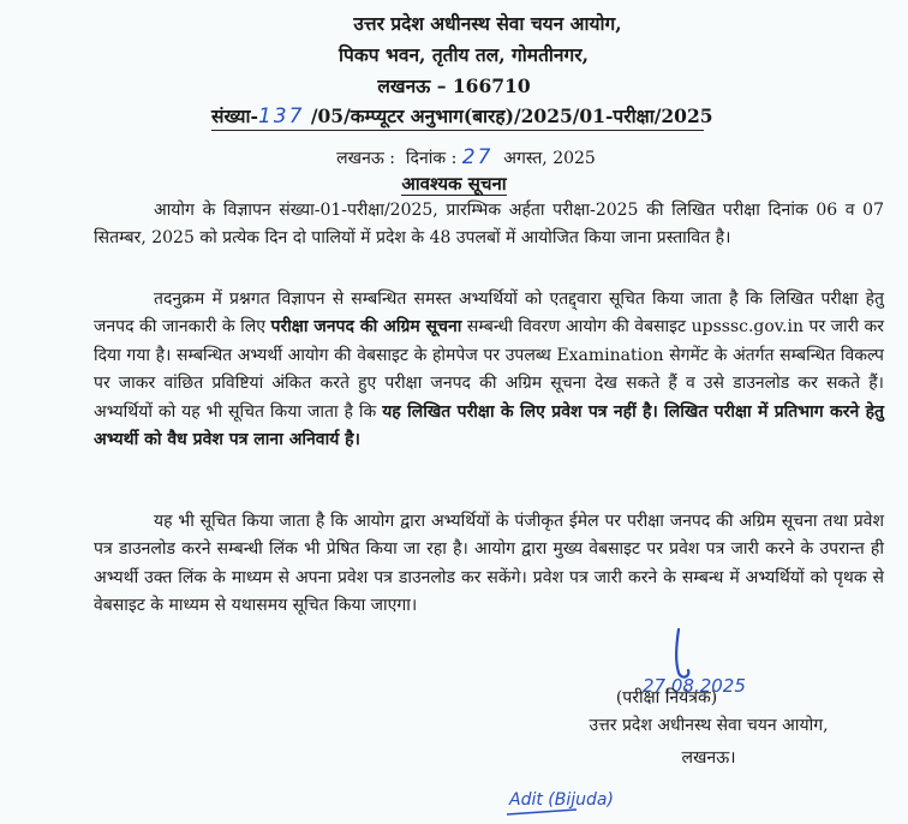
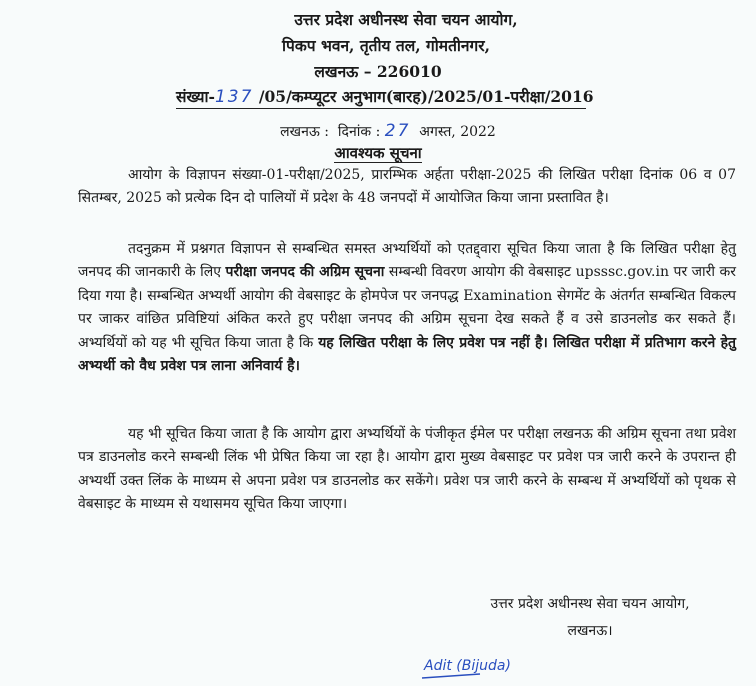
  उत्तर प्रदेश अधीनस्थ सेवा चयन आयोग,
  पिकप भवन, तृतीय तल, गोमतीनगर,
- लखनऊ – 166710
+ लखनऊ – 226010
- संख्या-137 /05/कम्प्यूटर अनुभाग(बारह)/2025/01-परीक्षा/2025
+ संख्या-137 /05/कम्प्यूटर अनुभाग(बारह)/2025/01-परीक्षा/2016
- लखनऊ : दिनांक : 27 अगस्त, 2025
+ लखनऊ : दिनांक : 27 अगस्त, 2022
  आवश्यक सूचना
- आयोग के विज्ञापन संख्या-01-परीक्षा/2025, प्रारम्भिक अर्हता परीक्षा-2025 की लिखित परीक्षा दिनांक 06 व 07 सितम्बर, 2025 को प्रत्येक दिन दो पालियों में प्रदेश के 48 उपलबों में आयोजित किया जाना प्रस्तावित है।
+ आयोग के विज्ञापन संख्या-01-परीक्षा/2025, प्रारम्भिक अर्हता परीक्षा-2025 की लिखित परीक्षा दिनांक 06 व 07 सितम्बर, 2025 को प्रत्येक दिन दो पालियों में प्रदेश के 48 जनपदों में आयोजित किया जाना प्रस्तावित है।
- तदनुक्रम में प्रश्नगत विज्ञापन से सम्बन्धित समस्त अभ्यर्थियों को एतद्द्वारा सूचित किया जाता है कि लिखित परीक्षा हेतु जनपद की जानकारी के लिए परीक्षा जनपद की अग्रिम सूचना सम्बन्धी विवरण आयोग की वेबसाइट upsssc.gov.in पर जारी कर दिया गया है। सम्बन्धित अभ्यर्थी आयोग की वेबसाइट के होमपेज पर उपलब्ध Examination सेगमेंट के अंतर्गत सम्बन्धित विकल्प पर जाकर वांछित प्रविष्टियां अंकित करते हुए परीक्षा जनपद की अग्रिम सूचना देख सकते हैं व उसे डाउनलोड कर सकते हैं। अभ्यर्थियों को यह भी सूचित किया जाता है कि यह लिखित परीक्षा के लिए प्रवेश पत्र नहीं है। लिखित परीक्षा में प्रतिभाग करने हेतु अभ्यर्थी को वैध प्रवेश पत्र लाना अनिवार्य है।
+ तदनुक्रम में प्रश्नगत विज्ञापन से सम्बन्धित समस्त अभ्यर्थियों को एतद्द्वारा सूचित किया जाता है कि लिखित परीक्षा हेतु जनपद की जानकारी के लिए परीक्षा जनपद की अग्रिम सूचना सम्बन्धी विवरण आयोग की वेबसाइट upsssc.gov.in पर जारी कर दिया गया है। सम्बन्धित अभ्यर्थी आयोग की वेबसाइट के होमपेज पर जनपद्ध Examination सेगमेंट के अंतर्गत सम्बन्धित विकल्प पर जाकर वांछित प्रविष्टियां अंकित करते हुए परीक्षा जनपद की अग्रिम सूचना देख सकते हैं व उसे डाउनलोड कर सकते हैं। अभ्यर्थियों को यह भी सूचित किया जाता है कि यह लिखित परीक्षा के लिए प्रवेश पत्र नहीं है। लिखित परीक्षा में प्रतिभाग करने हेतु अभ्यर्थी को वैध प्रवेश पत्र लाना अनिवार्य है।
- यह भी सूचित किया जाता है कि आयोग द्वारा अभ्यर्थियों के पंजीकृत ईमेल पर परीक्षा जनपद की अग्रिम सूचना तथा प्रवेश पत्र डाउनलोड करने सम्बन्धी लिंक भी प्रेषित किया जा रहा है। आयोग द्वारा मुख्य वेबसाइट पर प्रवेश पत्र जारी करने के उपरान्त ही अभ्यर्थी उक्त लिंक के माध्यम से अपना प्रवेश पत्र डाउनलोड कर सकेंगे। प्रवेश पत्र जारी करने के सम्बन्ध में अभ्यर्थियों को पृथक से वेबसाइट के माध्यम से यथासमय सूचित किया जाएगा।
+ यह भी सूचित किया जाता है कि आयोग द्वारा अभ्यर्थियों के पंजीकृत ईमेल पर परीक्षा लखनऊ की अग्रिम सूचना तथा प्रवेश पत्र डाउनलोड करने सम्बन्धी लिंक भी प्रेषित किया जा रहा है। आयोग द्वारा मुख्य वेबसाइट पर प्रवेश पत्र जारी करने के उपरान्त ही अभ्यर्थी उक्त लिंक के माध्यम से अपना प्रवेश पत्र डाउनलोड कर सकेंगे। प्रवेश पत्र जारी करने के सम्बन्ध में अभ्यर्थियों को पृथक से वेबसाइट के माध्यम से यथासमय सूचित किया जाएगा।
- 27.08.2025
- (परीक्षा नियंत्रक)
  उत्तर प्रदेश अधीनस्थ सेवा चयन आयोग,
  लखनऊ।
  Adit (Bijuda)
